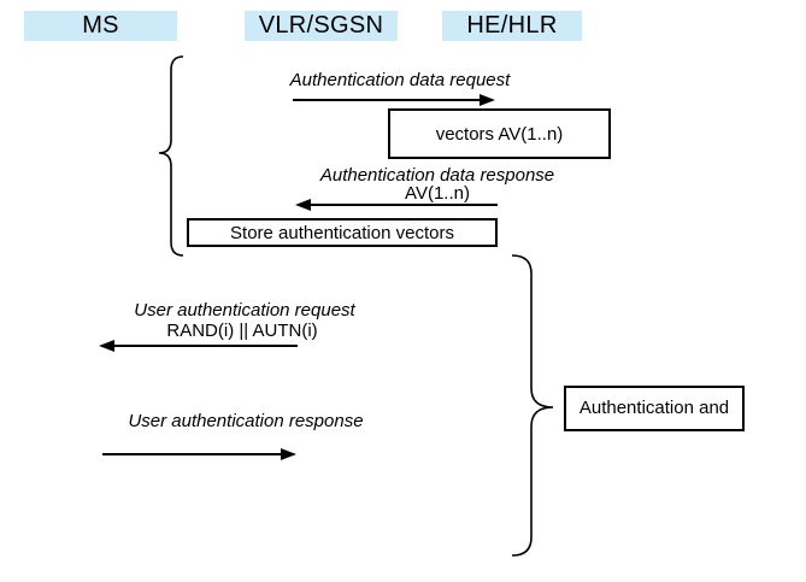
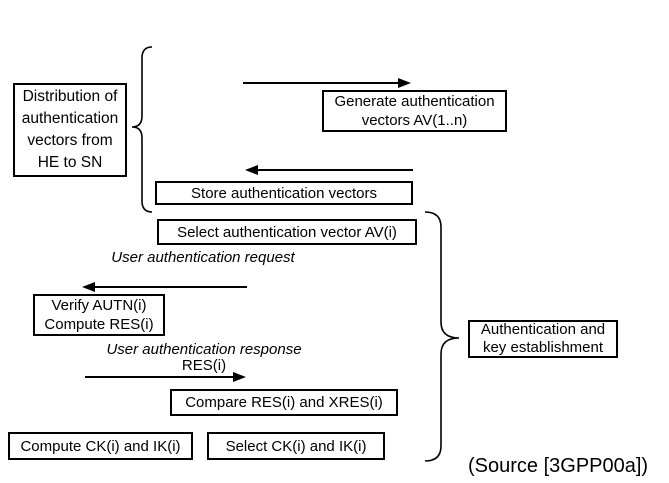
- MS
- VLR/SGSN
- HE/HLR
- Authentication data request
- Authentication data response
- AV(1..n)
  User authentication request
- RAND(i) || AUTN(i)
  User authentication response
+ RES(i)
+ Distribution of
+ authentication
+ vectors from
+ HE to SN
+ Generate authentication
  vectors AV(1..n)
  Store authentication vectors
+ Select authentication vector AV(i)
+ Verify AUTN(i)
+ Compute RES(i)
+ Compare RES(i) and XRES(i)
+ Compute CK(i) and IK(i)
+ Select CK(i) and IK(i)
  Authentication and
+ key establishment
+ (Source [3GPP00a])
